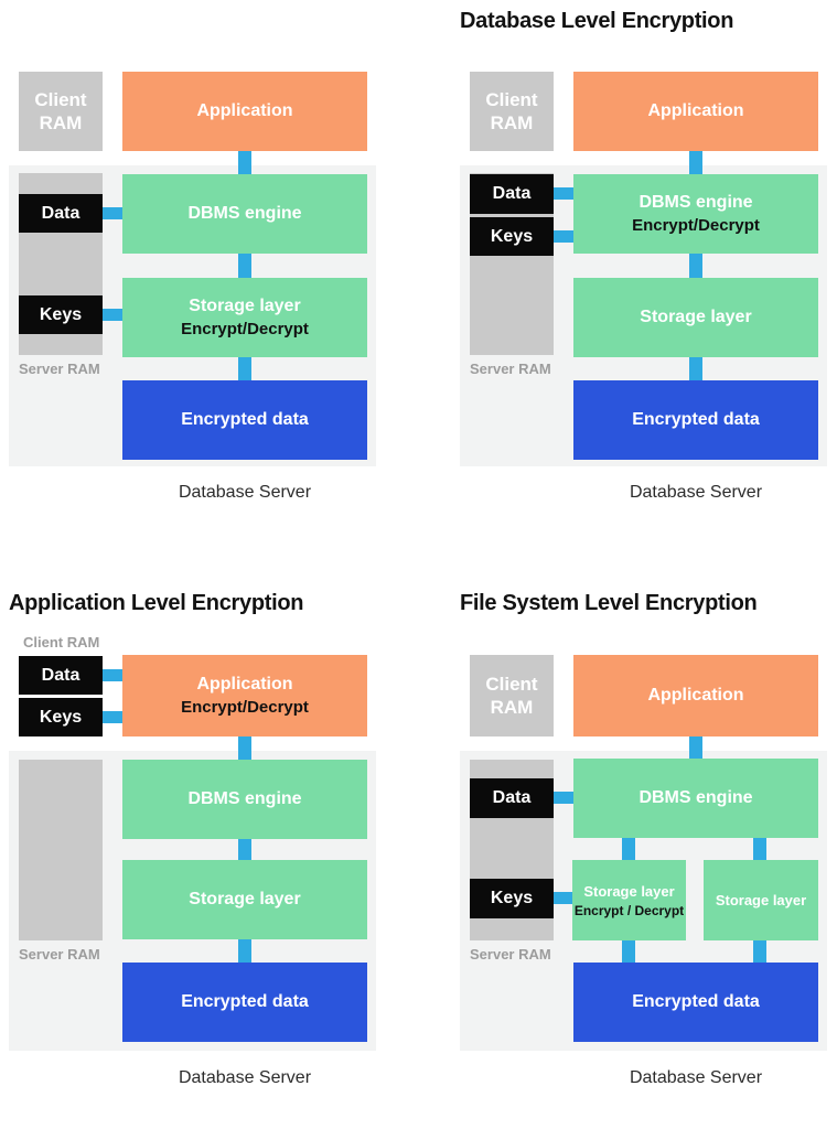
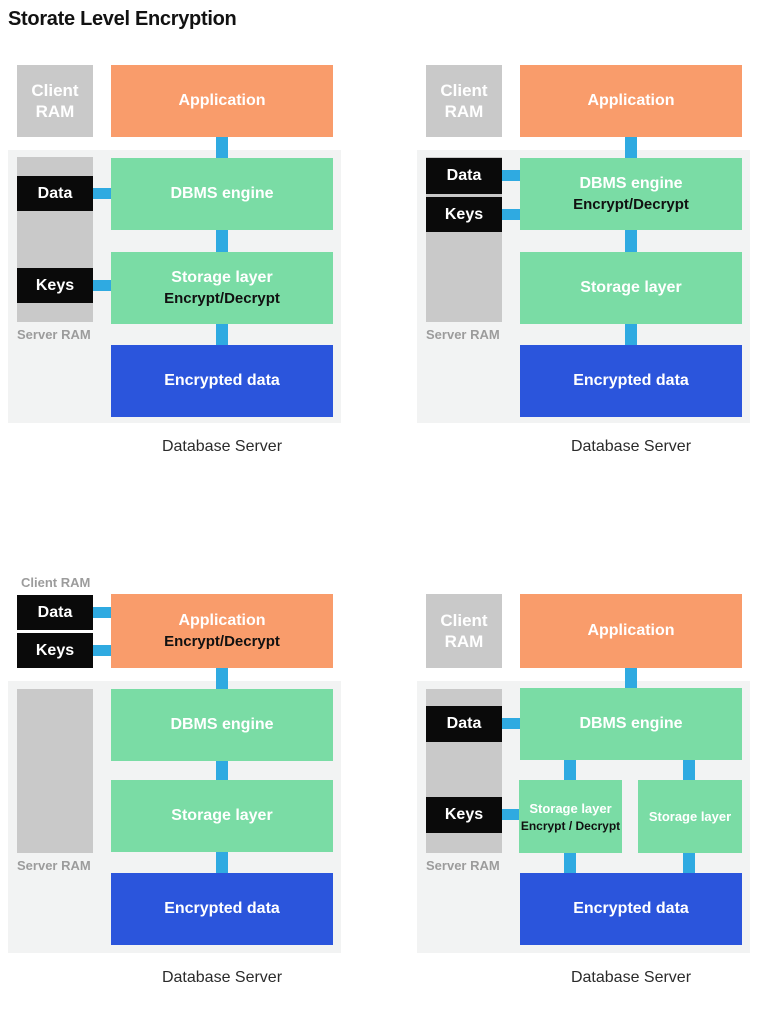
+ Storate Level Encryption
  Client
  RAM
  Application
  Data
  DBMS engine
  Keys
  Storage layer
  Encrypt/Decrypt
  Server RAM
  Encrypted data
  Database Server
- Database Level Encryption
  Client
  RAM
  Application
  Data
  Keys
  DBMS engine
  Encrypt/Decrypt
  Storage layer
  Server RAM
  Encrypted data
  Database Server
- Application Level Encryption
  Client RAM
  Data
  Keys
  Application
  Encrypt/Decrypt
  DBMS engine
  Storage layer
  Server RAM
  Encrypted data
  Database Server
- File System Level Encryption
  Client
  RAM
  Application
  Data
  DBMS engine
  Keys
  Storage layer
  Encrypt / Decrypt
  Storage layer
  Server RAM
  Encrypted data
  Database Server
